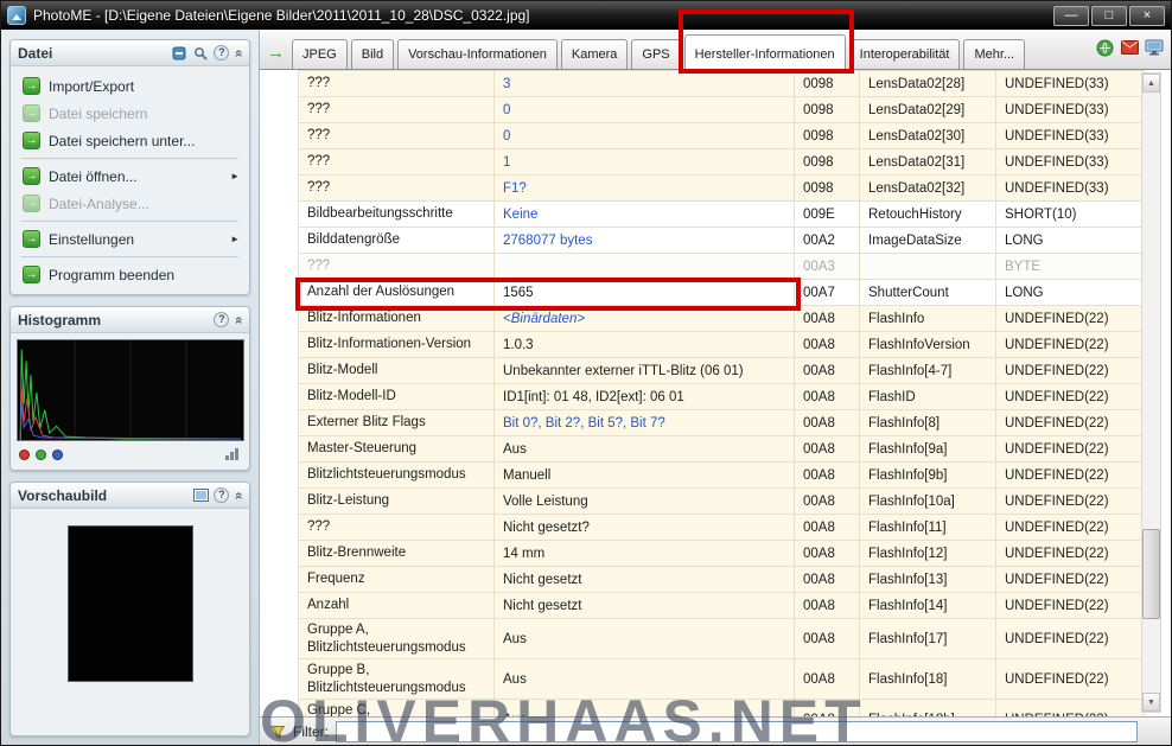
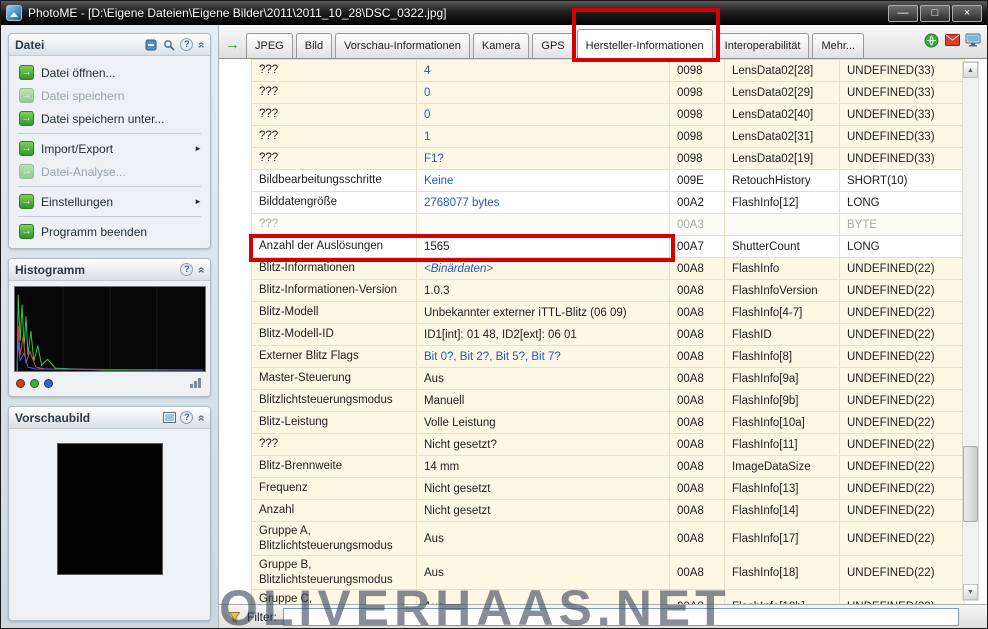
  PhotoME - [D:\Eigene Dateien\Eigene Bilder\2011\2011_10_28\DSC_0322.jpg]
  —
  □
  ×
  Datei
  ?
  →
- Import/Export
+ Datei öffnen...
  →
  Datei speichern
  →
  Datei speichern unter...
  →
- Datei öffnen...
+ Import/Export
  ►
  →
  Datei-Analyse...
  →
  Einstellungen
  ►
  →
  Programm beenden
  Histogramm
  ?
  Vorschaubild
  ?
  →
  JPEG
  Bild
  Vorschau-Informationen
  Kamera
  GPS
  Hersteller-Informationen
  Interoperabilität
  Mehr...
- ???	3	0098	LensData02[28]	UNDEFINED(33)
+ ???	4	0098	LensData02[28]	UNDEFINED(33)
  ???	0	0098	LensData02[29]	UNDEFINED(33)
- ???	0	0098	LensData02[30]	UNDEFINED(33)
+ ???	0	0098	LensData02[40]	UNDEFINED(33)
  ???	1	0098	LensData02[31]	UNDEFINED(33)
- ???	F1?	0098	LensData02[32]	UNDEFINED(33)
+ ???	F1?	0098	LensData02[19]	UNDEFINED(33)
  Bildbearbeitungsschritte	Keine	009E	RetouchHistory	SHORT(10)
- Bilddatengröße	2768077 bytes	00A2	ImageDataSize	LONG
+ Bilddatengröße	2768077 bytes	00A2	FlashInfo[12]	LONG
  ???		00A3		BYTE
  Anzahl der Auslösungen	1565	00A7	ShutterCount	LONG
  Blitz-Informationen	<Binärdaten>	00A8	FlashInfo	UNDEFINED(22)
  Blitz-Informationen-Version	1.0.3	00A8	FlashInfoVersion	UNDEFINED(22)
- Blitz-Modell	Unbekannter externer iTTL-Blitz (06 01)	00A8	FlashInfo[4-7]	UNDEFINED(22)
+ Blitz-Modell	Unbekannter externer iTTL-Blitz (06 09)	00A8	FlashInfo[4-7]	UNDEFINED(22)
  Blitz-Modell-ID	ID1[int]: 01 48, ID2[ext]: 06 01	00A8	FlashID	UNDEFINED(22)
  Externer Blitz Flags	Bit 0?, Bit 2?, Bit 5?, Bit 7?	00A8	FlashInfo[8]	UNDEFINED(22)
  Master-Steuerung	Aus	00A8	FlashInfo[9a]	UNDEFINED(22)
  Blitzlichtsteuerungsmodus	Manuell	00A8	FlashInfo[9b]	UNDEFINED(22)
  Blitz-Leistung	Volle Leistung	00A8	FlashInfo[10a]	UNDEFINED(22)
  ???	Nicht gesetzt?	00A8	FlashInfo[11]	UNDEFINED(22)
- Blitz-Brennweite	14 mm	00A8	FlashInfo[12]	UNDEFINED(22)
+ Blitz-Brennweite	14 mm	00A8	ImageDataSize	UNDEFINED(22)
  Frequenz	Nicht gesetzt	00A8	FlashInfo[13]	UNDEFINED(22)
  Anzahl	Nicht gesetzt	00A8	FlashInfo[14]	UNDEFINED(22)
  Gruppe A, Blitzlichtsteuerungsmodus	Aus	00A8	FlashInfo[17]	UNDEFINED(22)
  Gruppe B, Blitzlichtsteuerungsmodus	Aus	00A8	FlashInfo[18]	UNDEFINED(22)
  Filter:
  OLIVERHAAS.NET
